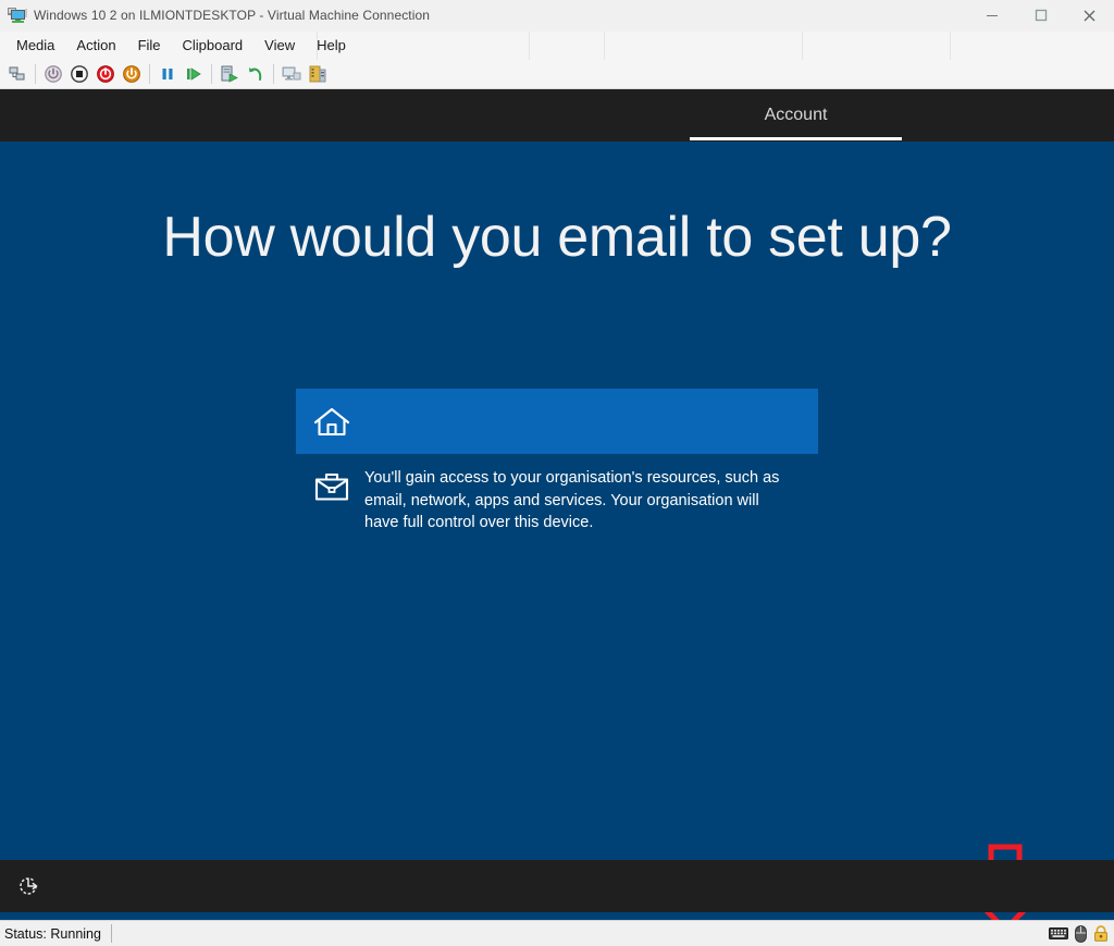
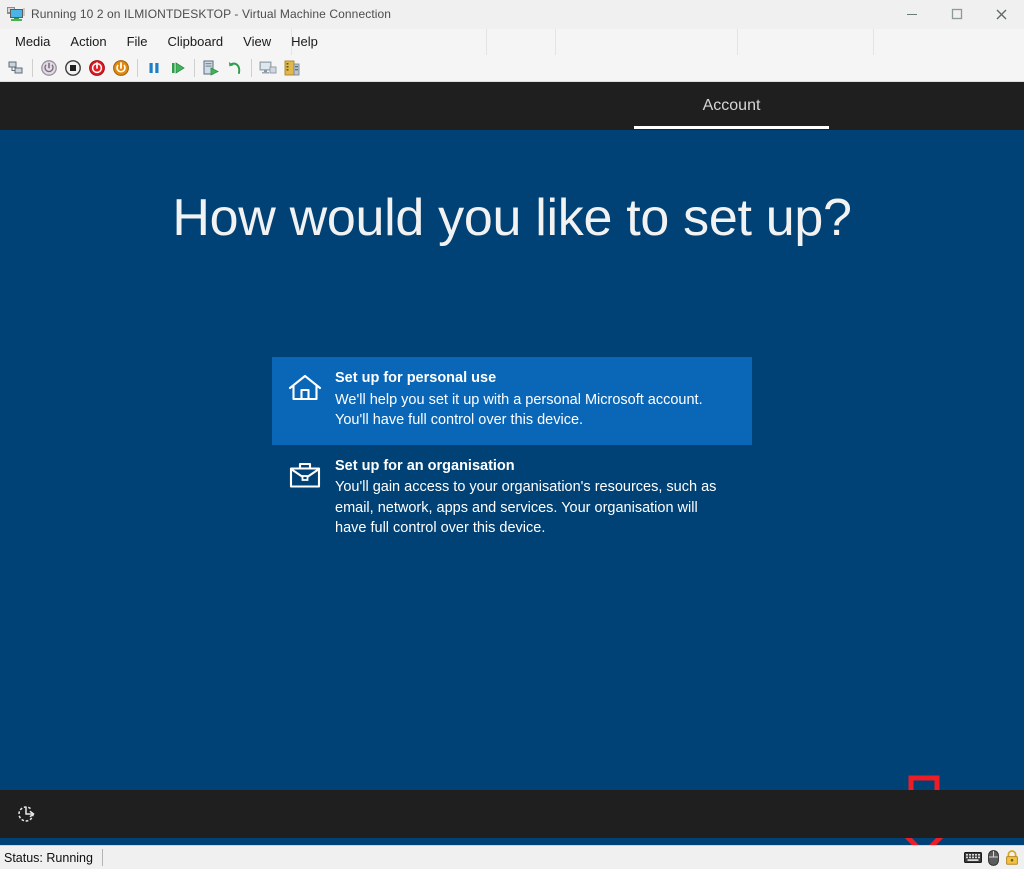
- Windows 10 2 on ILMIONTDESKTOP - Virtual Machine Connection
+ Running 10 2 on ILMIONTDESKTOP - Virtual Machine Connection
  Media
  Action
  File
  Clipboard
  View
  Help
  Account
- How would you email to set up?
+ How would you like to set up?
+ Set up for personal use
+ We'll help you set it up with a personal Microsoft account.
+ You'll have full control over this device.
+ Set up for an organisation
  You'll gain access to your organisation's resources, such as
  email, network, apps and services. Your organisation will
  have full control over this device.
  Status: Running
